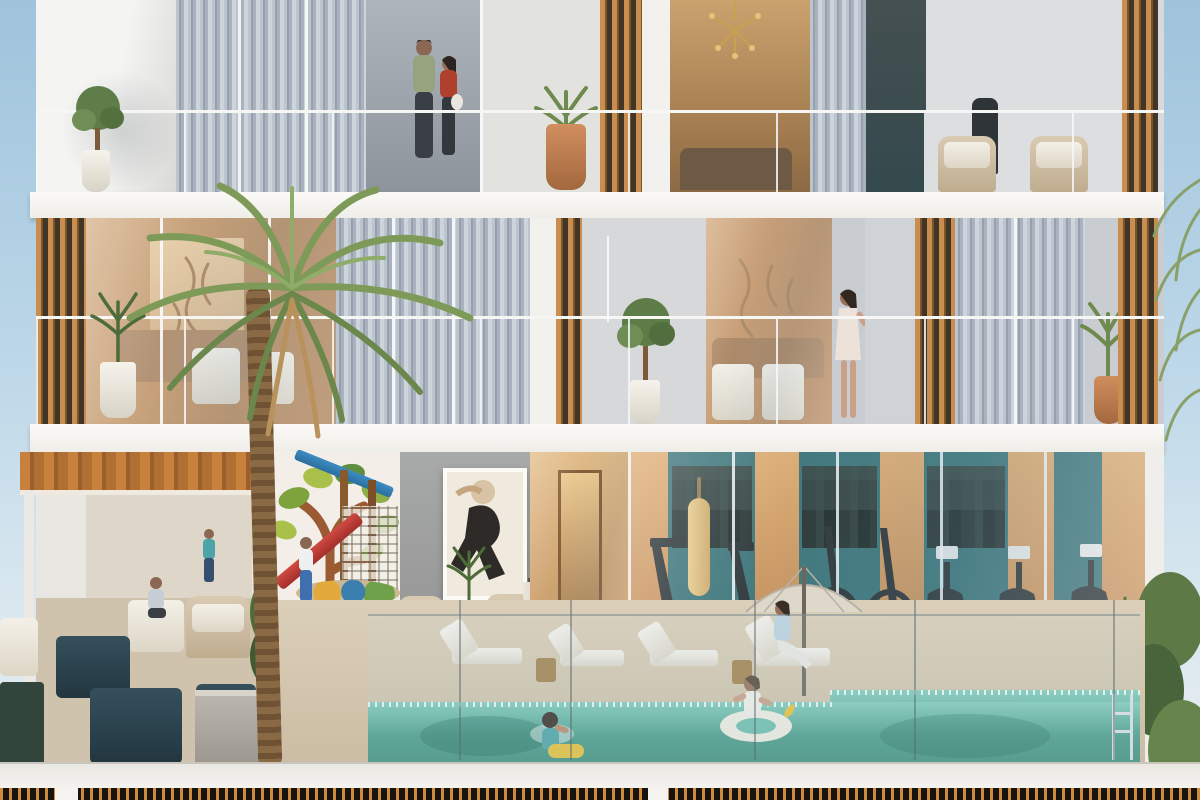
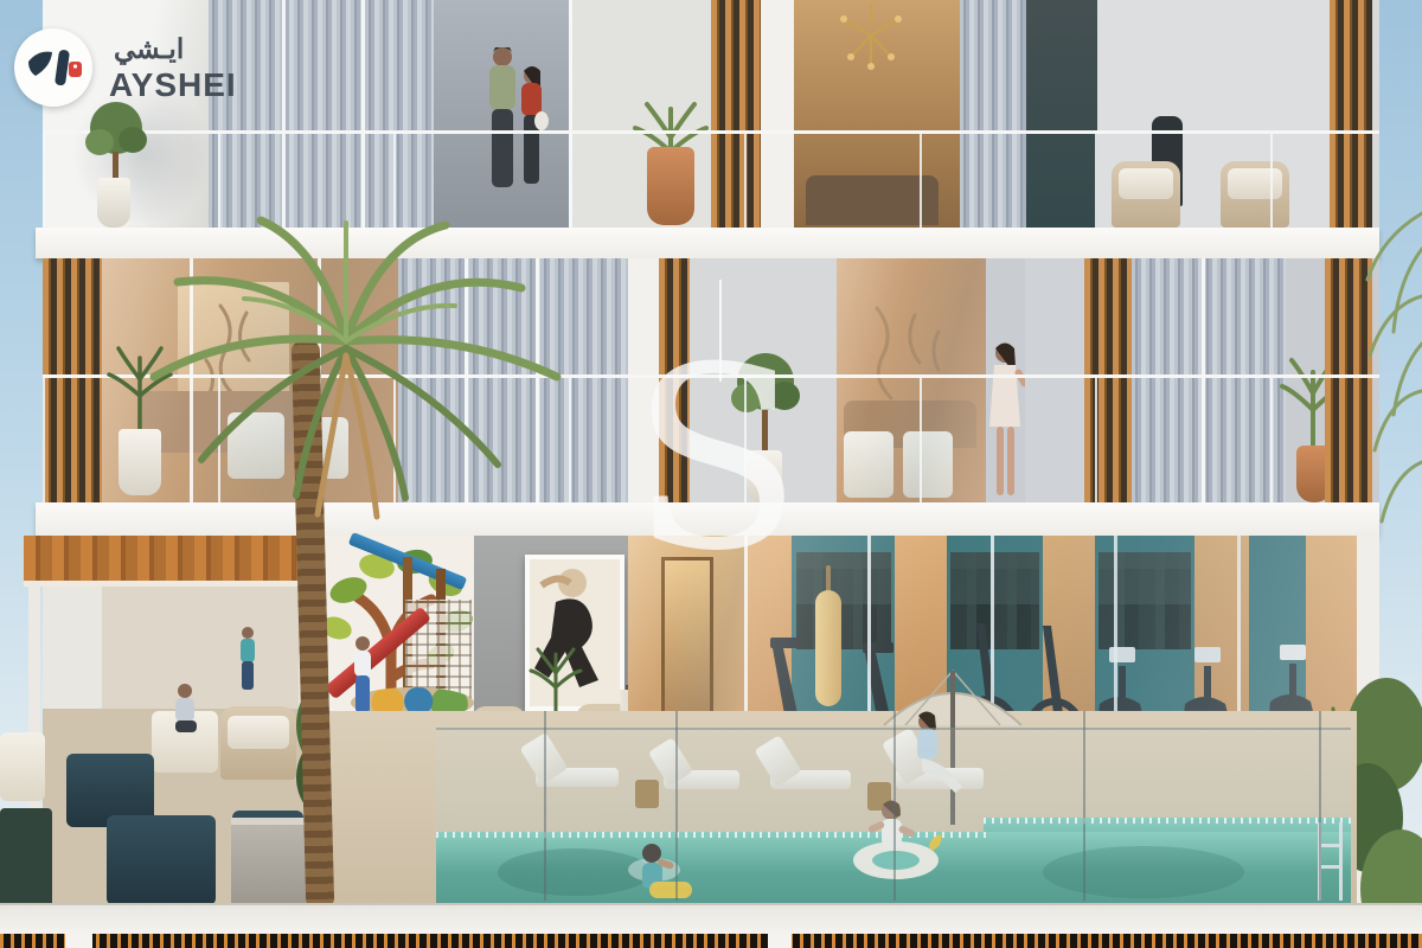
+ S
+ ايـشي
+ AYSHEI
